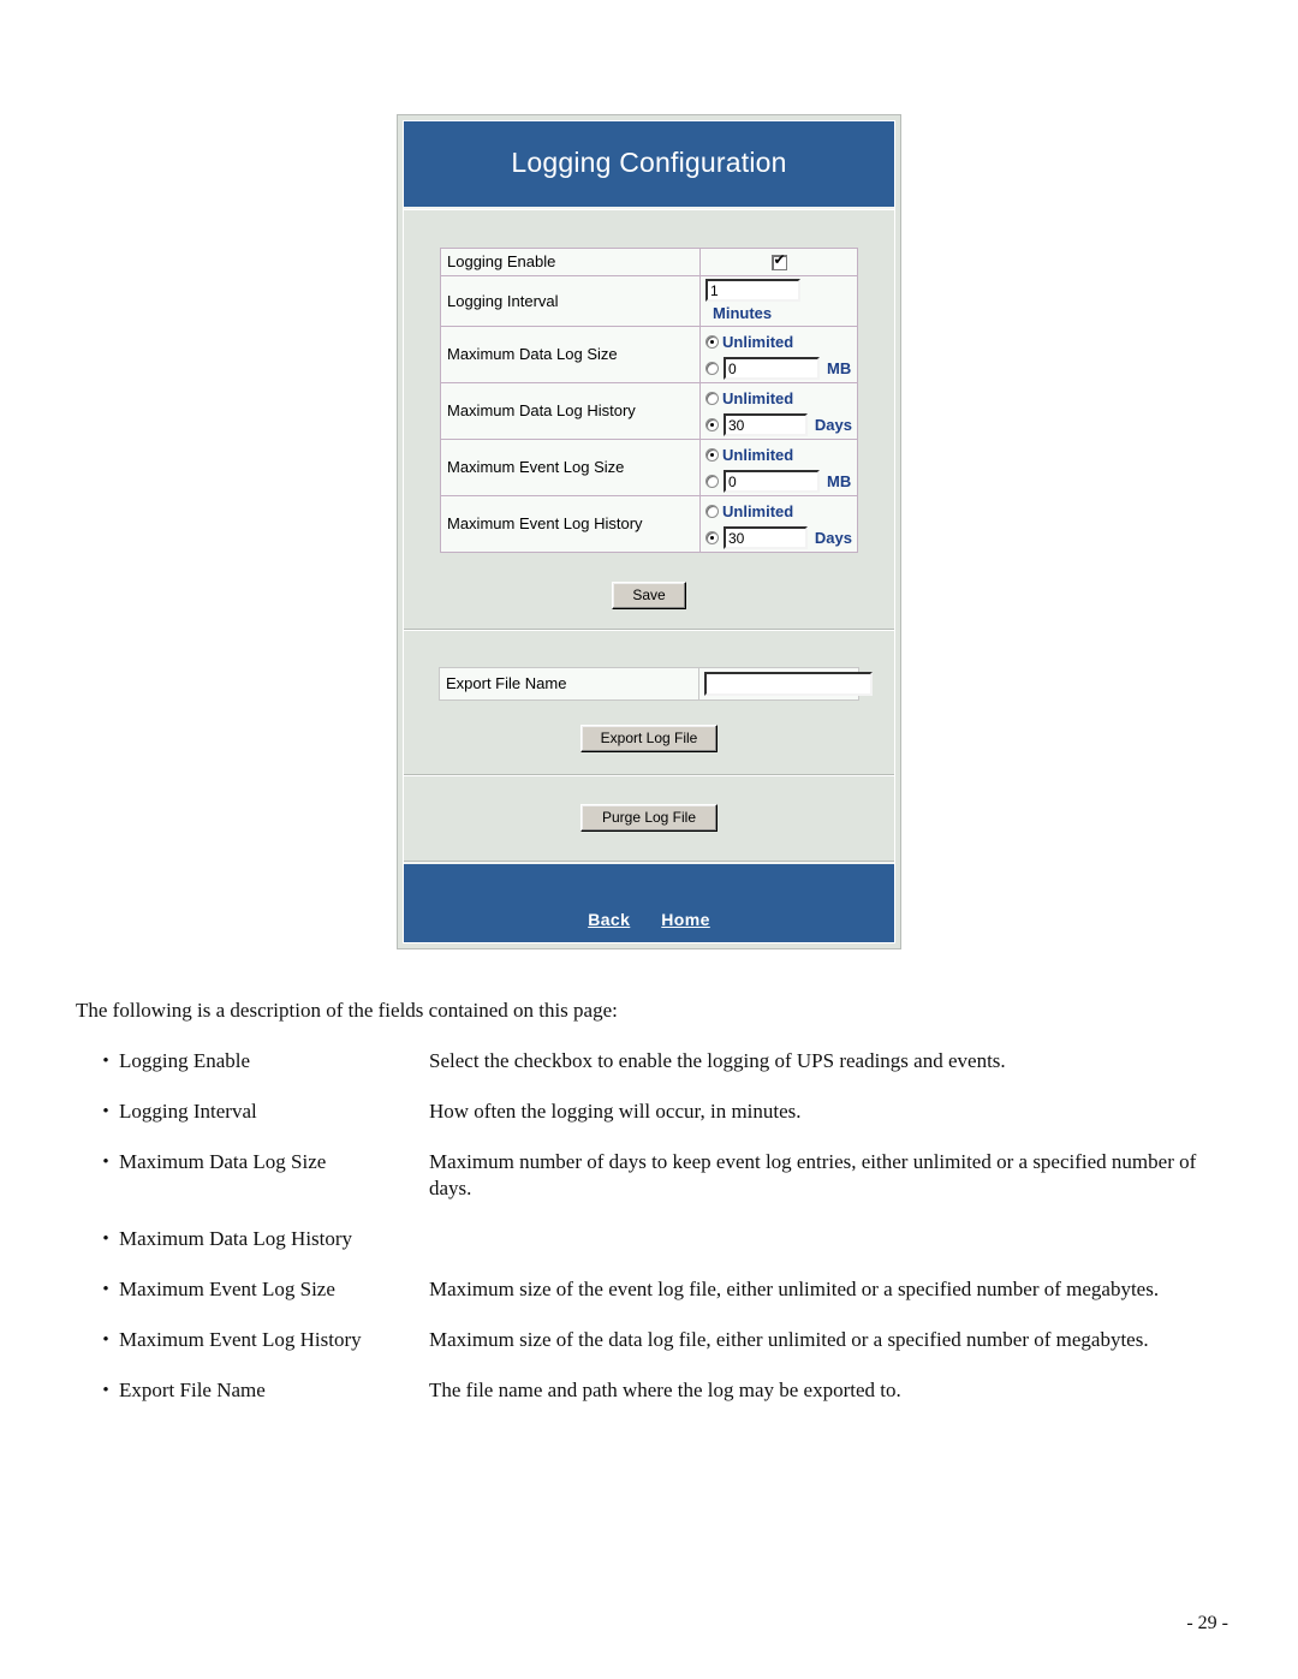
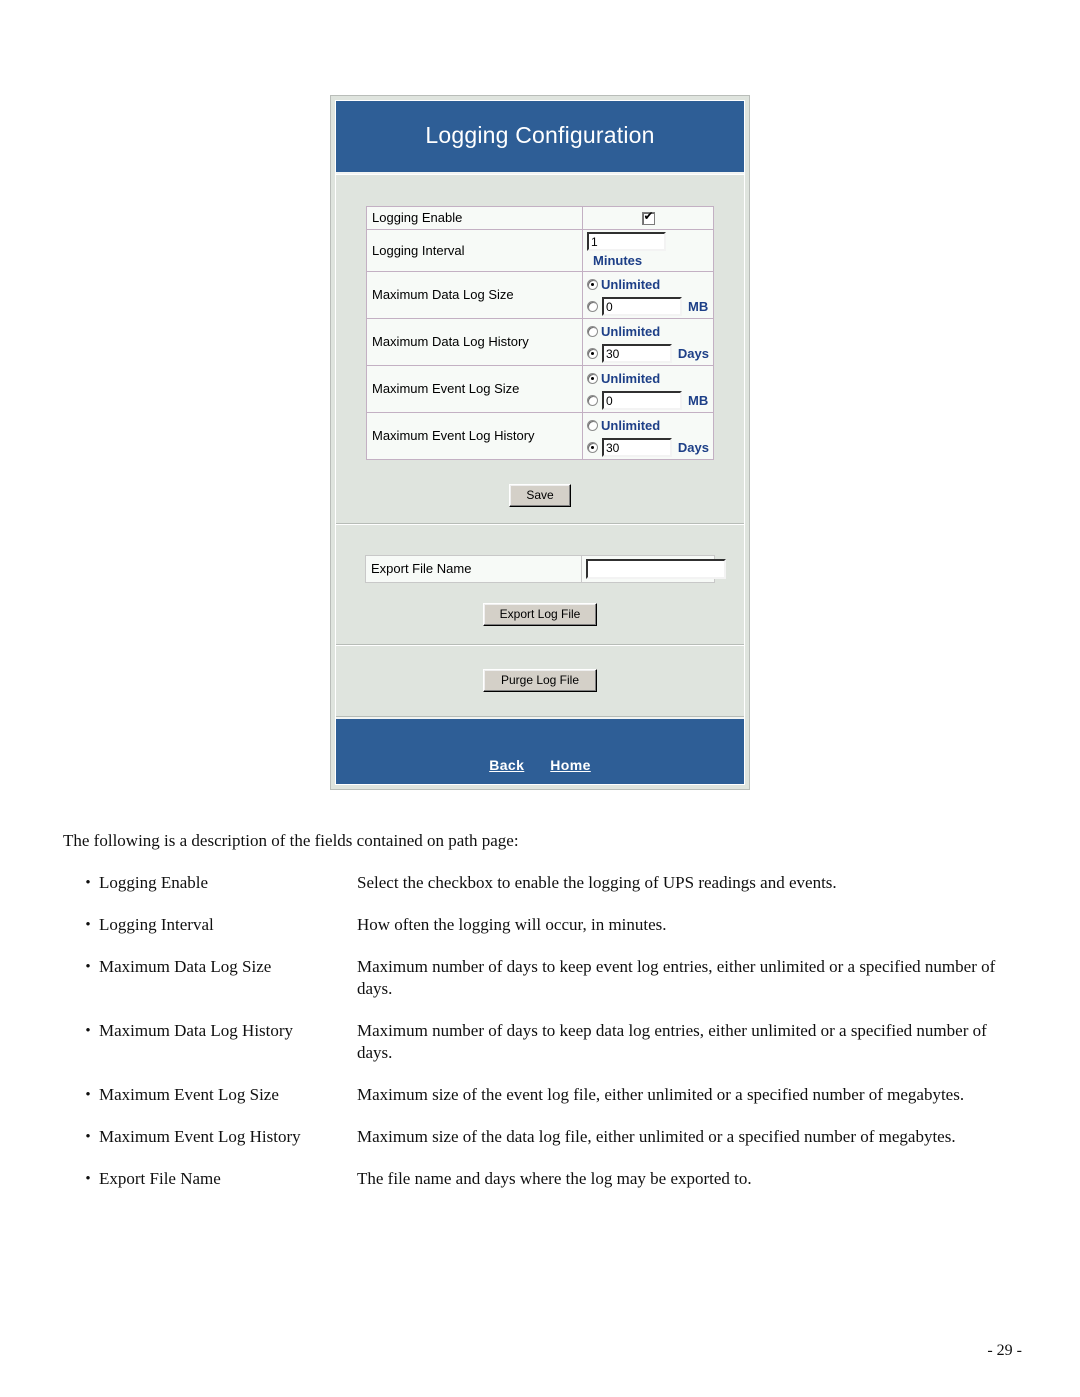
  Logging Configuration
  Logging Enable
  Logging Interval	1Minutes
  Maximum Data Log Size	Unlimited 0 MB
  Maximum Data Log History	Unlimited 30 Days
  Maximum Event Log Size	Unlimited 0 MB
  Maximum Event Log History	Unlimited 30 Days
  Save
  Export File Name
  Export Log File
  Purge Log File
  Back
  Home
- The following is a description of the fields contained on this page:
+ The following is a description of the fields contained on path page:
  •
  Logging Enable
  Select the checkbox to enable the logging of UPS readings and events.
  •
  Logging Interval
  How often the logging will occur, in minutes.
  •
  Maximum Data Log Size
  Maximum number of days to keep event log entries, either unlimited or a specified number of days.
  •
  Maximum Data Log History
+ Maximum number of days to keep data log entries, either unlimited or a specified number of days.
  •
  Maximum Event Log Size
  Maximum size of the event log file, either unlimited or a specified number of megabytes.
  •
  Maximum Event Log History
  Maximum size of the data log file, either unlimited or a specified number of megabytes.
  •
  Export File Name
- The file name and path where the log may be exported to.
+ The file name and days where the log may be exported to.
  - 29 -
